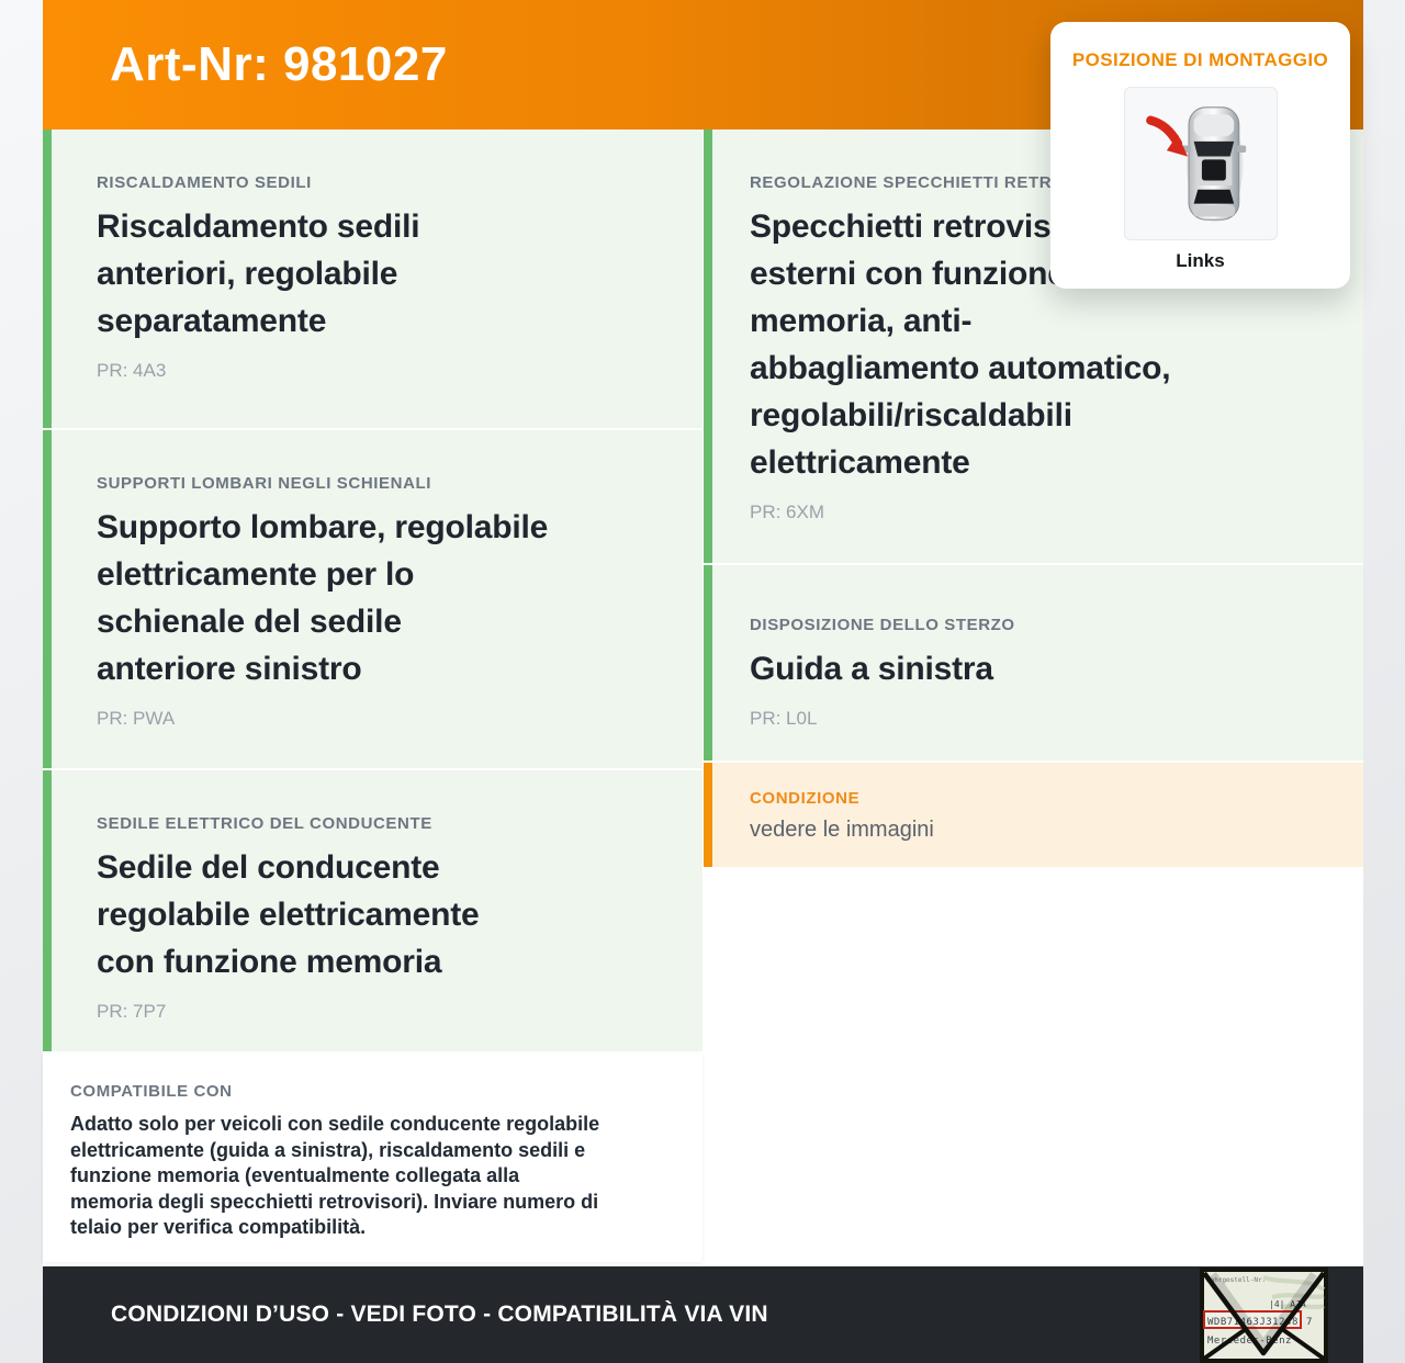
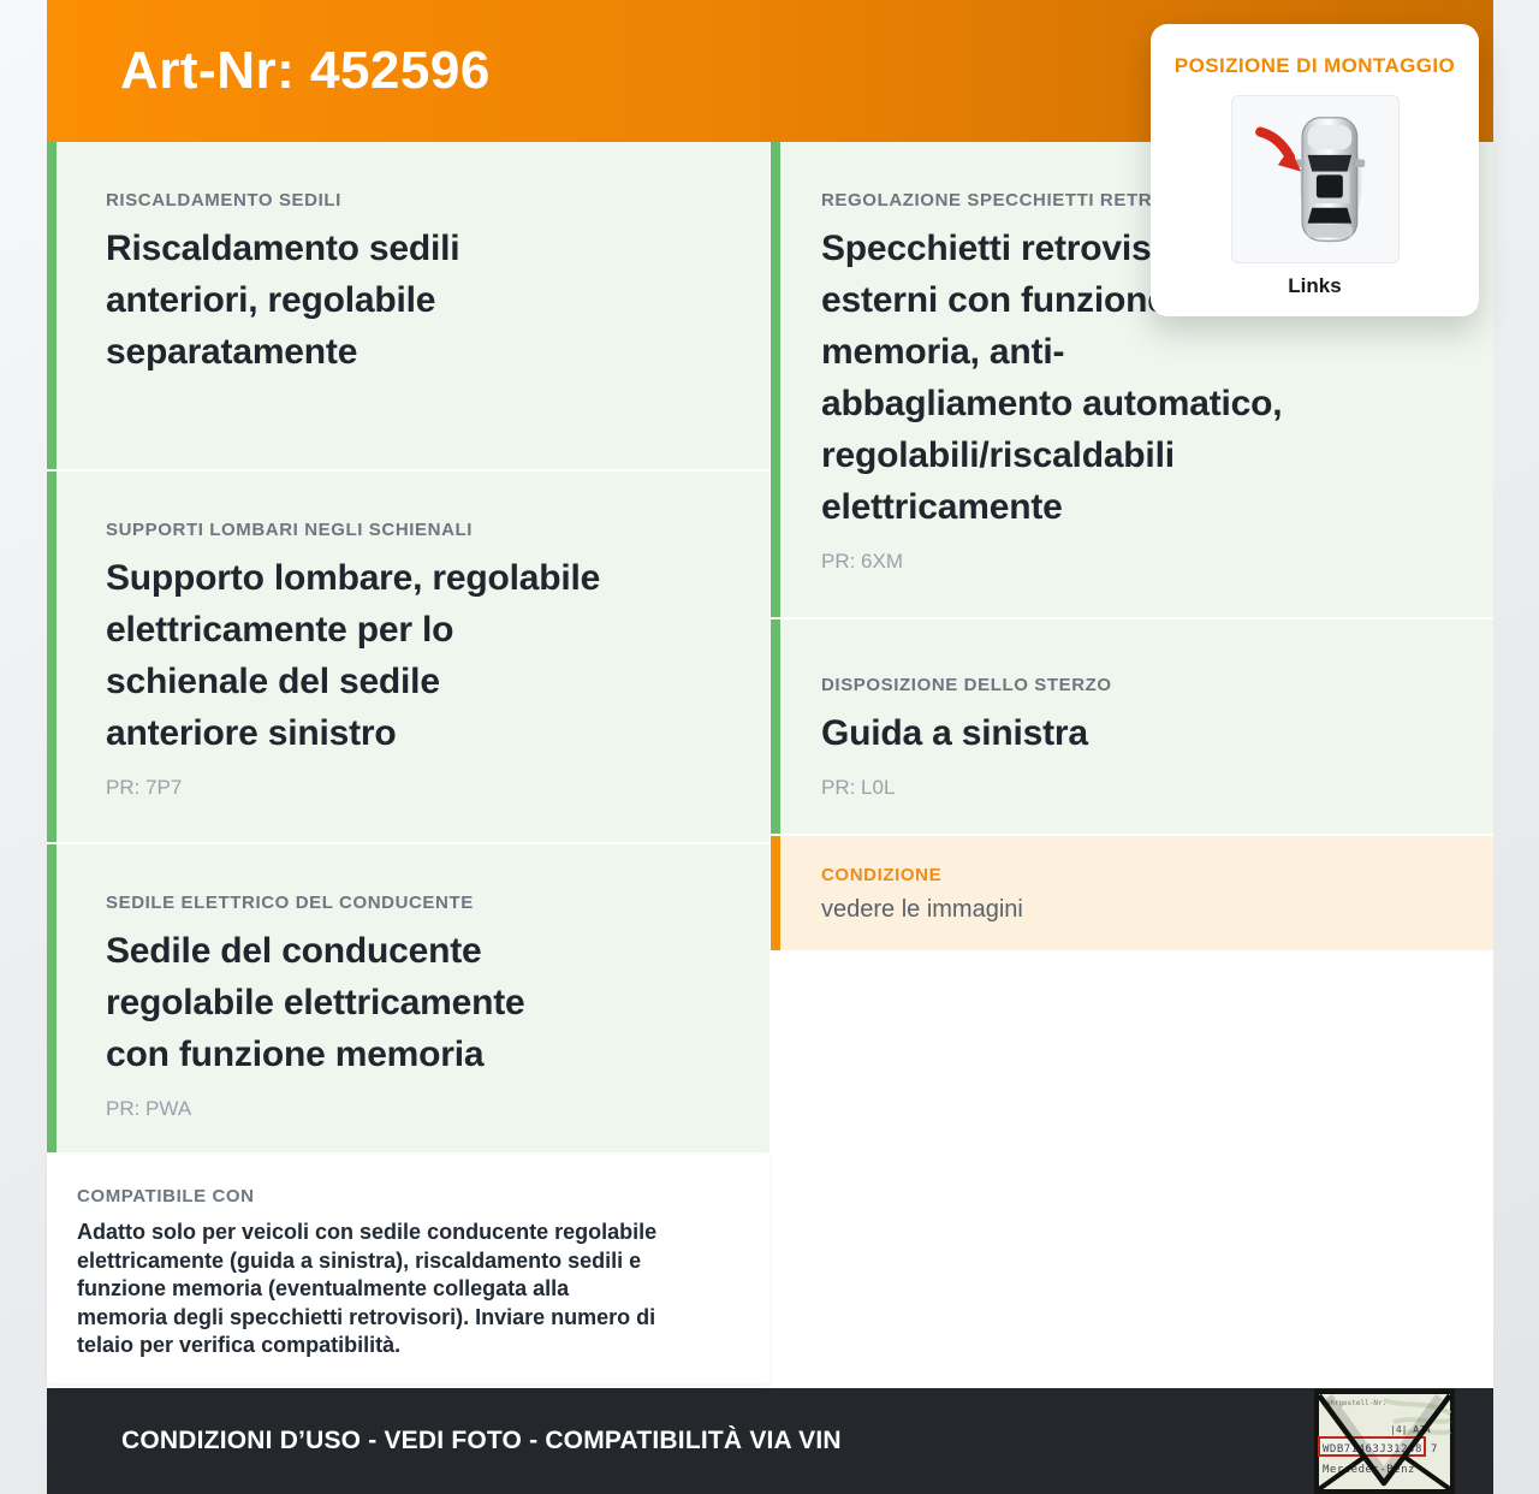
- Art-Nr: 981027
+ Art-Nr: 452596
  RISCALDAMENTO SEDILI
  Riscaldamento sedili
  anteriori, regolabile
  separatamente
- PR: 4A3
  SUPPORTI LOMBARI NEGLI SCHIENALI
  Supporto lombare, regolabile
  elettricamente per lo
  schienale del sedile
  anteriore sinistro
- PR: PWA
+ PR: 7P7
  SEDILE ELETTRICO DEL CONDUCENTE
  Sedile del conducente
  regolabile elettricamente
  con funzione memoria
- PR: 7P7
+ PR: PWA
  COMPATIBILE CON
  Adatto solo per veicoli con sedile conducente regolabile
  elettricamente (guida a sinistra), riscaldamento sedili e
  funzione memoria (eventualmente collegata alla
  memoria degli specchietti retrovisori). Inviare numero di
  telaio per verifica compatibilità.
  REGOLAZIONE SPECCHIETTI RETR
  Specchietti retrovis
  esterni con funzion
  memoria, anti-
  abbagliamento automatico,
  regolabili/riscaldabili
  elettricamente
  PR: 6XM
  DISPOSIZIONE DELLO STERZO
  Guida a sinistra
  PR: L0L
  CONDIZIONE
  vedere le immagini
  POSIZIONE DI MONTAGGIO
  Links
  CONDIZIONI D’USO - VEDI FOTO - COMPATIBILITÀ VIA VIN
  WDB7163J3128
  7
  Merede-Benz
